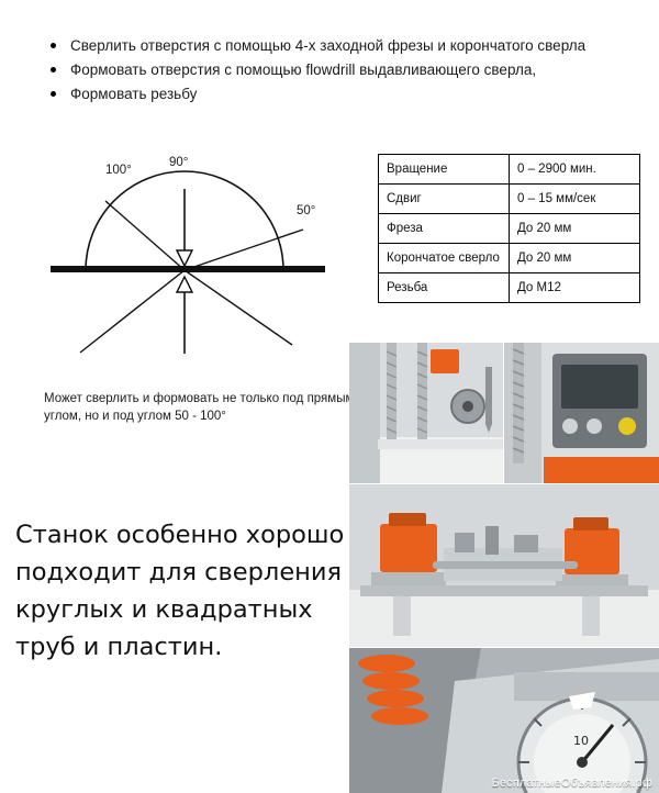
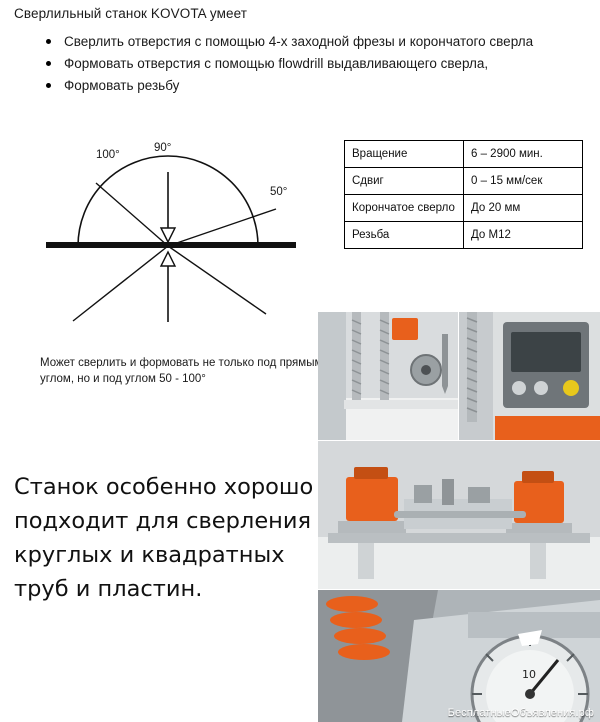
+ Сверлильный станок KOVOTA умеет
  Сверлить отверстия с помощью 4-х заходной фрезы и корончатого сверла
  Формовать отверстия с помощью flowdrill выдавливающего сверла,
  Формовать резьбу
  100°
  90°
  50°
  Может сверлить и формовать не только под прямы углом, но и под углом 50 - 100°
- Вращение	0 – 2900 мин.
+ Вращение	6 – 2900 мин.
  Сдвиг	0 – 15 мм/сек
- Фреза	До 20 мм
  Корончатое сверло	До 20 мм
  Резьба	До М12
  Станок особенно хорошо подходит для сверления круглых и квадратных труб и пластин.
  10
  БесплатныеОбъявления.рф
